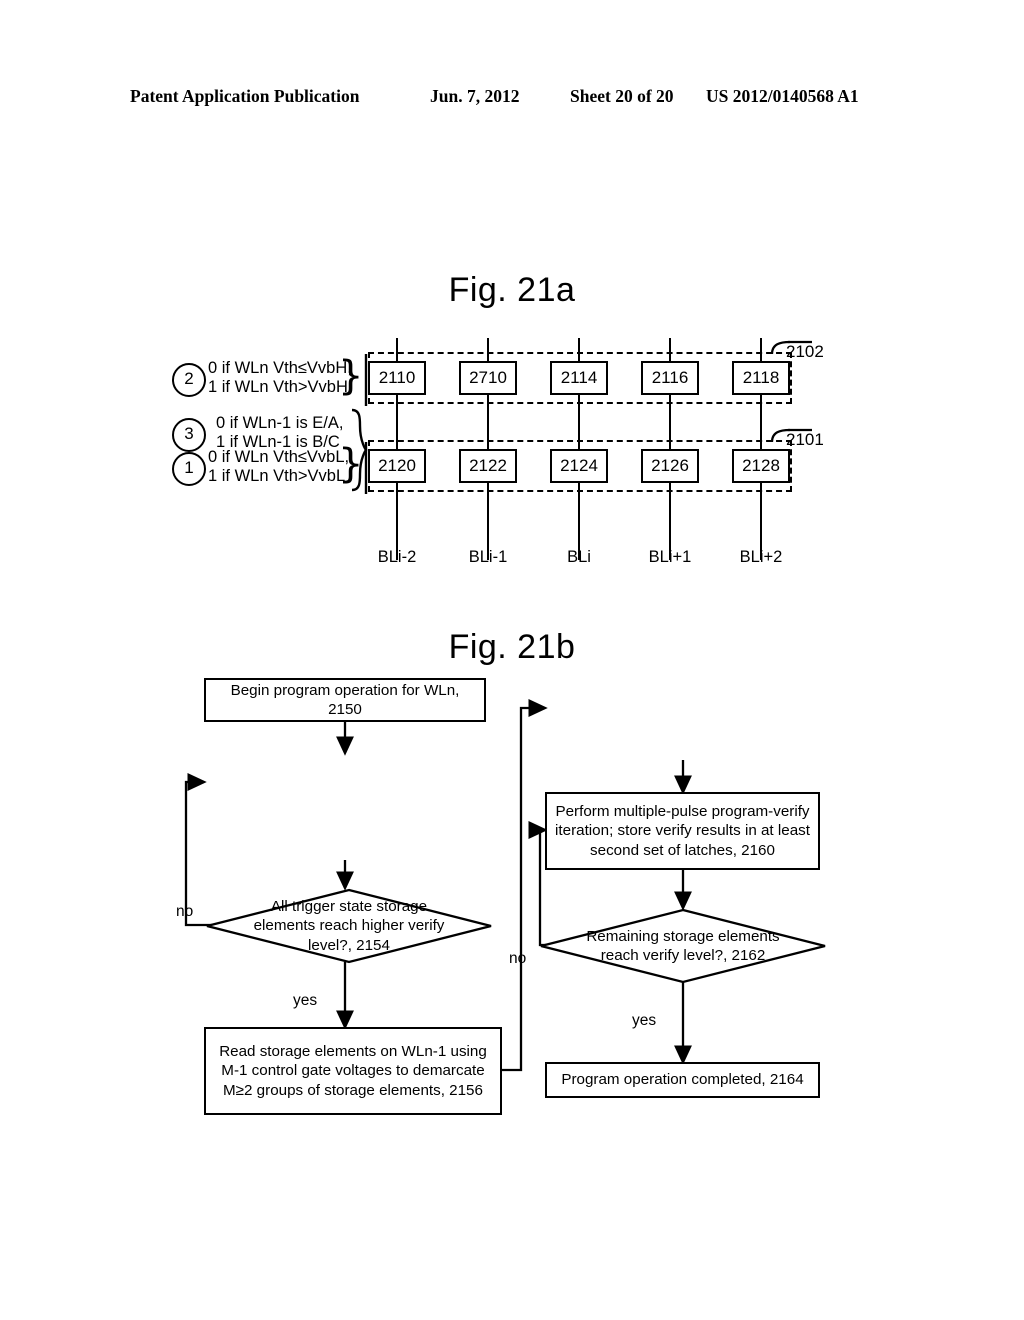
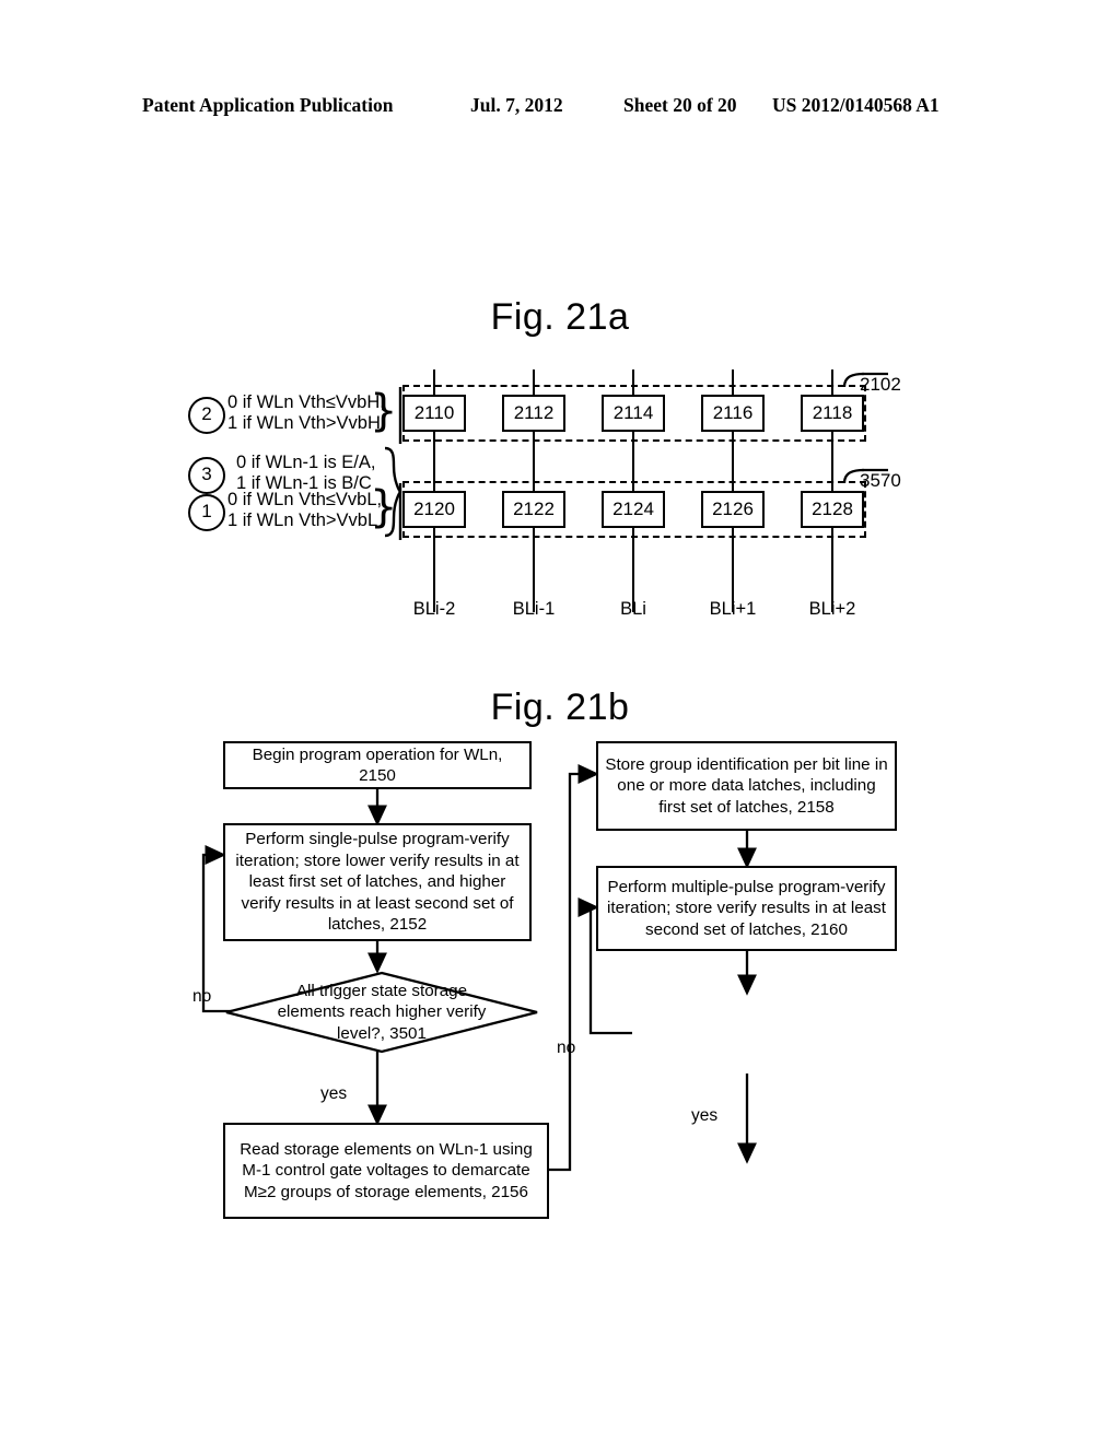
  Patent Application Publication
- Jun. 7, 2012
+ Jul. 7, 2012
  Sheet 20 of 20
  US 2012/0140568 A1
  Fig. 21a
  2102
- 2101
+ 3570
  2110
- 2710
+ 2112
  2114
  2116
  2118
  2120
  2122
  2124
  2126
  2128
  BLi-2
  BLi-1
  BLi
  BL+1
  BL+2
  2
  0 if WLn Vth≤VvbH,
  1 if WLn Vth>VvbH
  }
  3
  0 if WLn-1 is E/A,
  1 if WLn-1 is B/C
  1
  0 if WLn Vth≤VvbL,
  1 if WLn Vth>VvbL
  }
  Fig. 21b
  Begin program operation for WLn, 2150
+ Perform single-pulse program-verify iteration; store lower verify results in at least first set of latches, and higher verify results in at least second set of latches, 2152
- All trigger state storage elements reach higher verify level?, 2154
+ All trigger state storage elements reach higher verify level?, 3501
  no
  yes
  Read storage elements on WLn-1 using M-1 control gate voltages to demarcate M≥2 groups of storage elements, 2156
+ Store group identification per bit line in one or more data latches, including first set of latches, 2158
  Perform multiple-pulse program-verify iteration; store verify results in at least second set of latches, 2160
- Remaining storage elements reach verify level?, 2162
  yes
- Program operation completed, 2164
